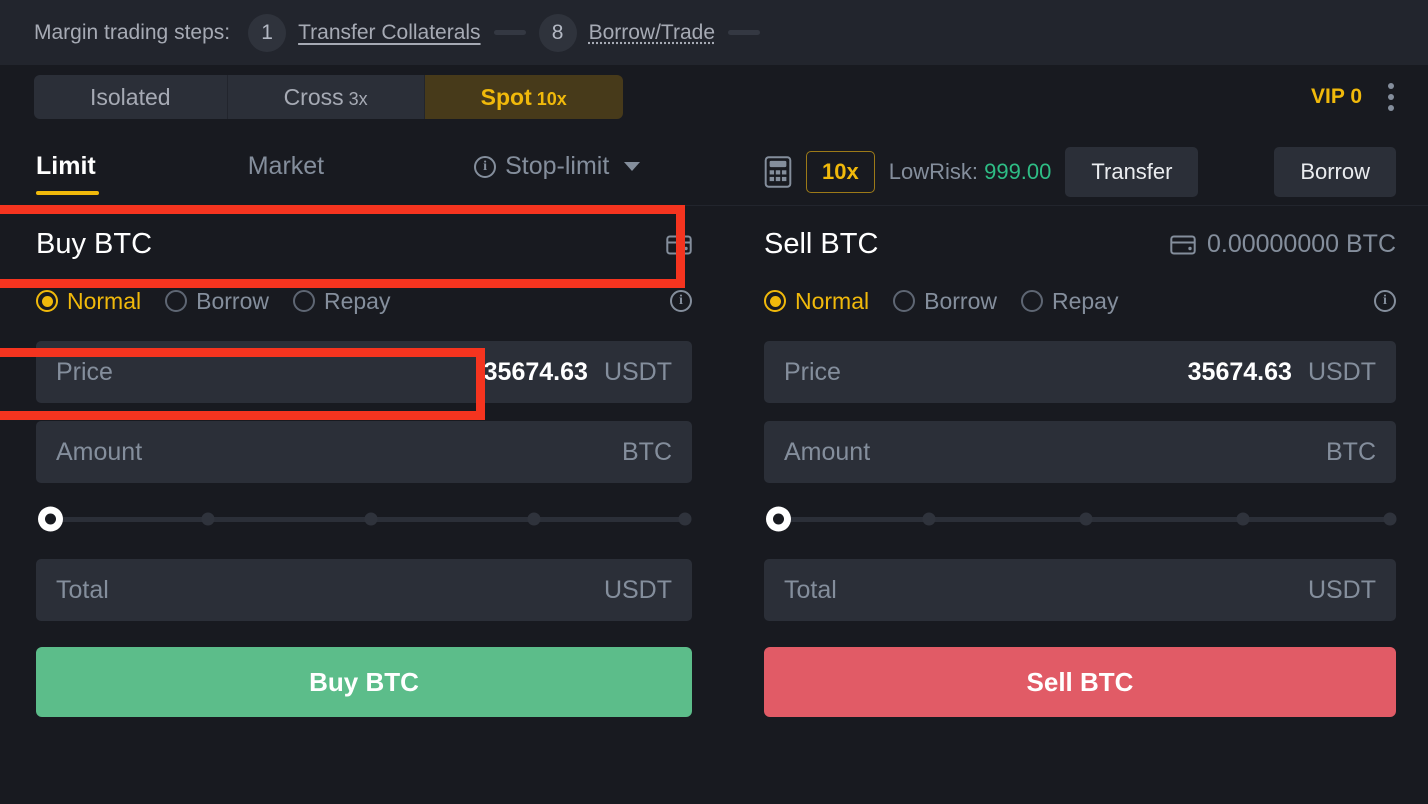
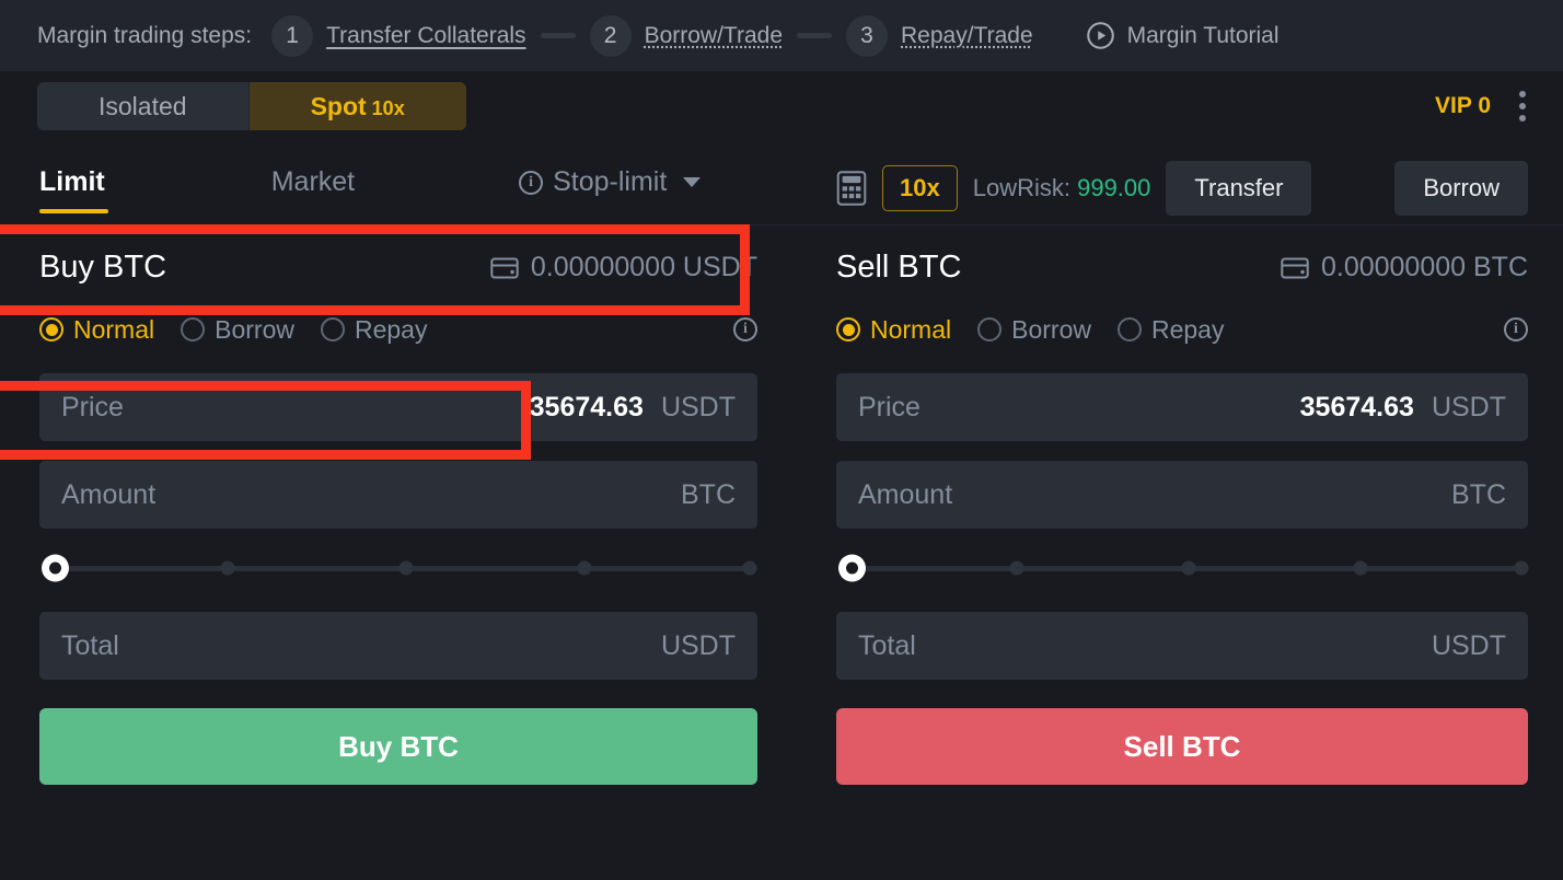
  Margin trading steps:
  1
  Transfer Collaterals
- 8
+ 2
  Borrow/Trade
+ 3
+ Repay/Trade
+ Margin Tutorial
  Isolated
- Cross
- 3x
  Spot
  10x
  VIP 0
  Limit
  Market
  i
  Stop-limit
  10x
  LowRisk: 999.00
  Transfer
  Borrow
  Buy BTC
+ 0.00000000 USDT
  Normal
  Borrow
  Repay
  i
  Price
  35674.63
  USDT
  Amount
  BTC
  Total
  USDT
  Buy BTC
  Sell BTC
  0.00000000 BTC
  Normal
  Borrow
  Repay
  i
  Price
  35674.63
  USDT
  Amount
  BTC
  Total
  USDT
  Sell BTC
